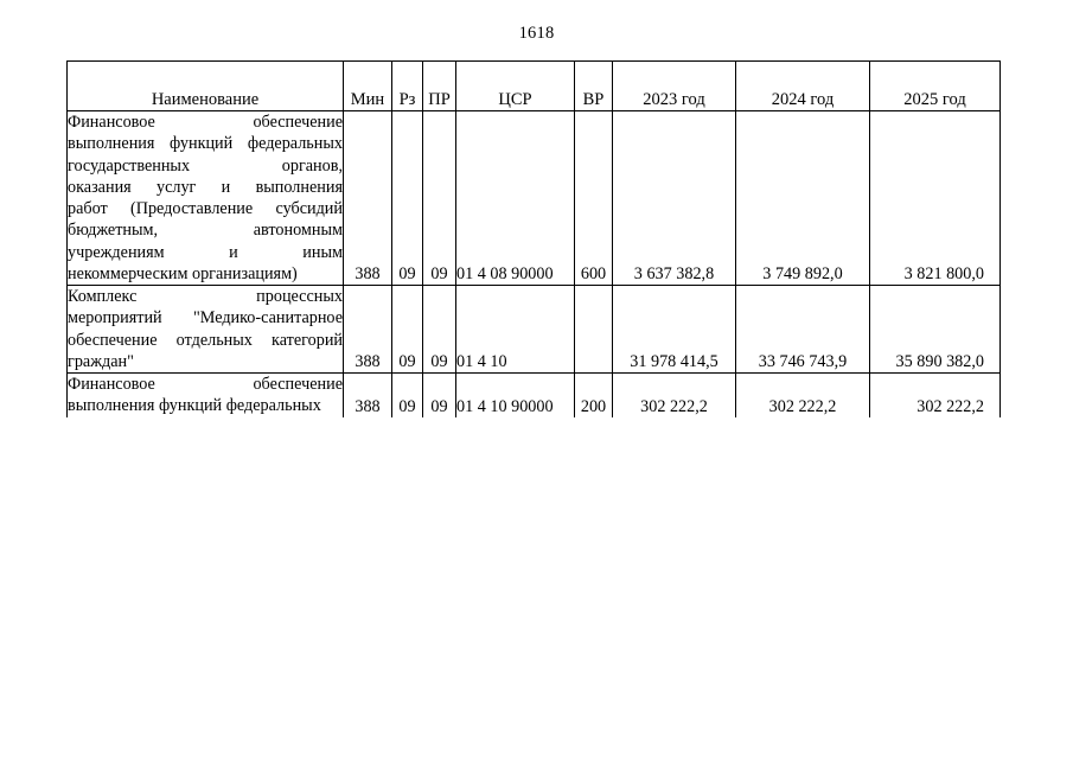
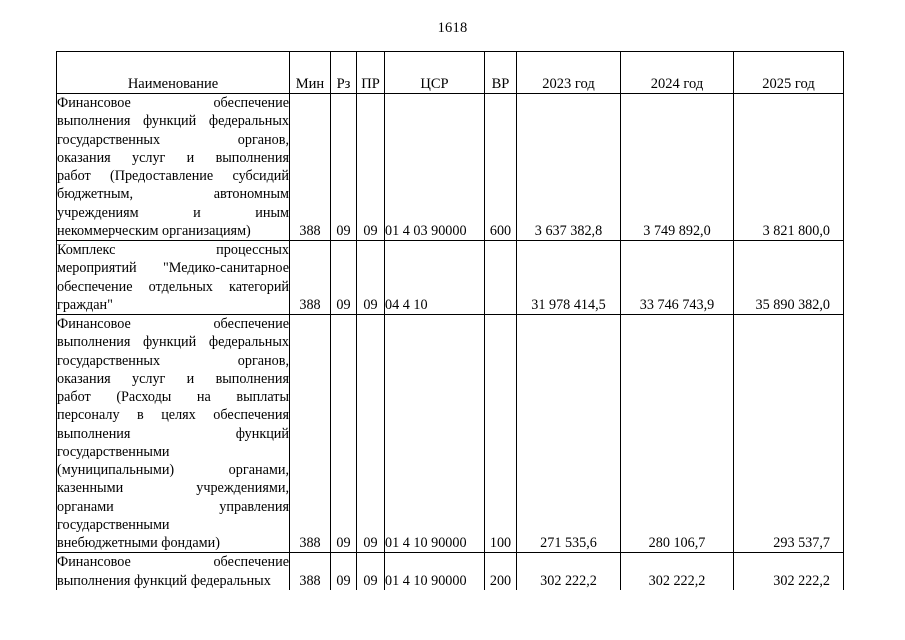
  1618
  Наименование	Мин	Рз	ПР	ЦСР	ВР	2023 год	2024 год	2025 год
- Финансовое обеспечениевыполнения функций федеральныхгосударственных органов,оказания услуг и выполненияработ (Предоставление субсидийбюджетным, автономнымучреждениям и инымнекоммерческим организациям)	388	09	09	01 4 08 90000	600	3 637 382,8	3 749 892,0	3 821 800,0
+ Финансовое обеспечениевыполнения функций федеральныхгосударственных органов,оказания услуг и выполненияработ (Предоставление субсидийбюджетным, автономнымучреждениям и инымнекоммерческим организациям)	388	09	09	01 4 03 90000	600	3 637 382,8	3 749 892,0	3 821 800,0
- Комплекс процессныхмероприятий "Медико-санитарноеобеспечение отдельных категорийграждан"	388	09	09	01 4 10		31 978 414,5	33 746 743,9	35 890 382,0
+ Комплекс процессныхмероприятий "Медико-санитарноеобеспечение отдельных категорийграждан"	388	09	09	04 4 10		31 978 414,5	33 746 743,9	35 890 382,0
+ Финансовое обеспечениевыполнения функций федеральныхгосударственных органов,оказания услуг и выполненияработ (Расходы на выплатыперсоналу в целях обеспечениявыполнения функцийгосударственными(муниципальными) органами,казенными учреждениями,органами управлениягосударственнымивнебюджетными фондами)	388	09	09	01 4 10 90000	100	271 535,6	280 106,7	293 537,7
  Финансовое обеспечениевыполнения функций федеральных	388	09	09	01 4 10 90000	200	302 222,2	302 222,2	302 222,2
